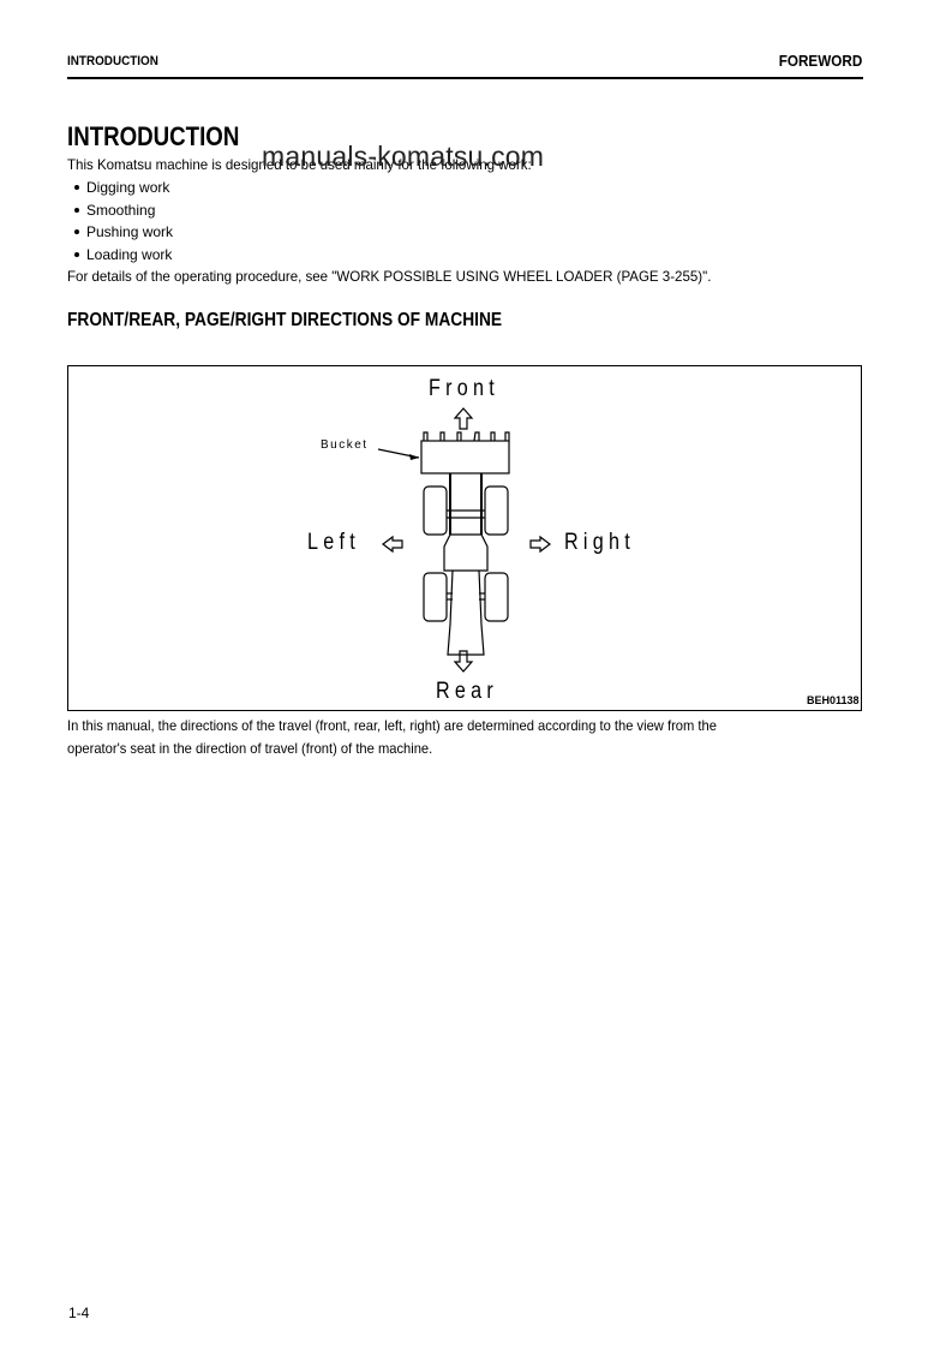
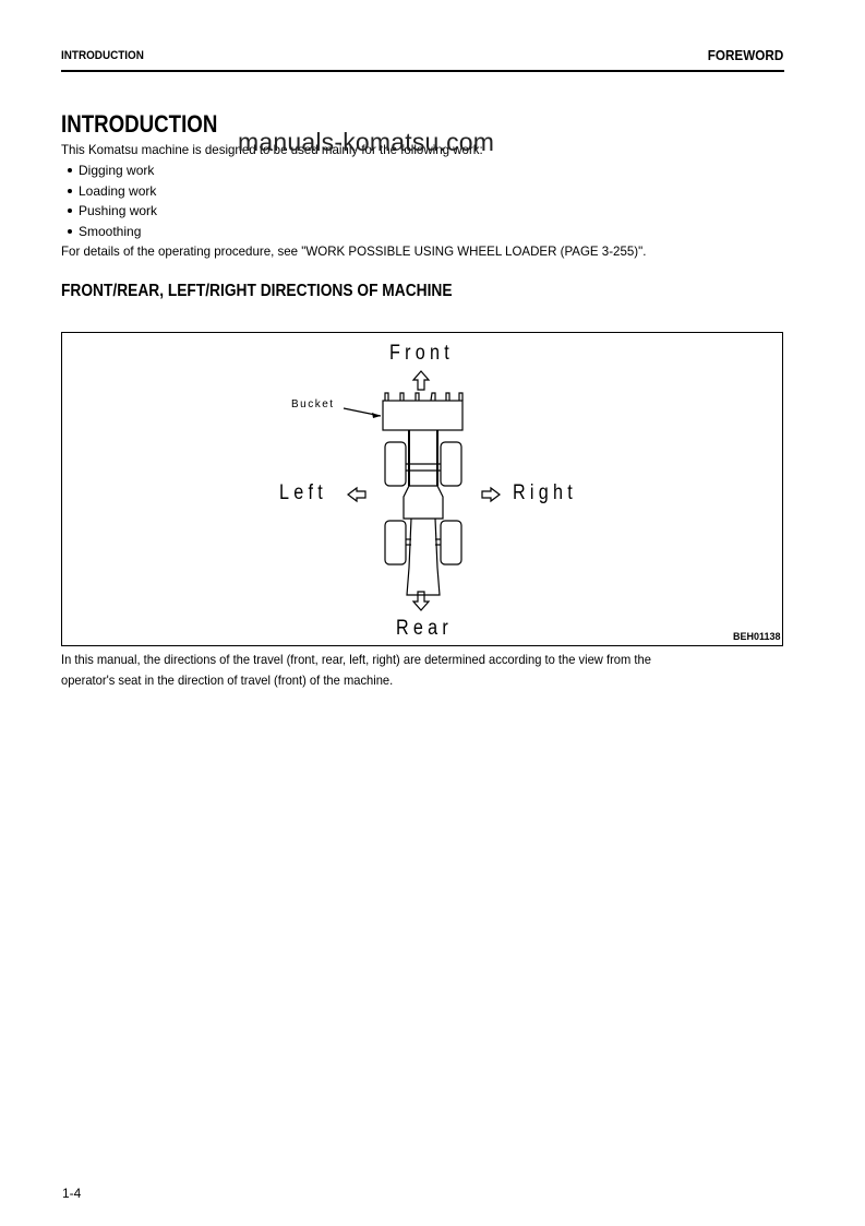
  INTRODUCTION
  FOREWORD
  INTRODUCTION
  This Komatsu machine is designed to be used mainly for the following work:
  manuals-komatsu.com
  Digging work
- Smoothing
+ Loading work
  Pushing work
- Loading work
+ Smoothing
  For details of the operating procedure, see "WORK POSSIBLE USING WHEEL LOADER (PAGE 3-255)".
- FRONT/REAR, PAGE/RIGHT DIRECTIONS OF MACHINE
+ FRONT/REAR, LEFT/RIGHT DIRECTIONS OF MACHINE
  Front
  Rear
  Left
  Right
  Bucket
  BEH01138
  In this manual, the directions of the travel (front, rear, left, right) are determined according to the view from the
  operator's seat in the direction of travel (front) of the machine.
  1-4
